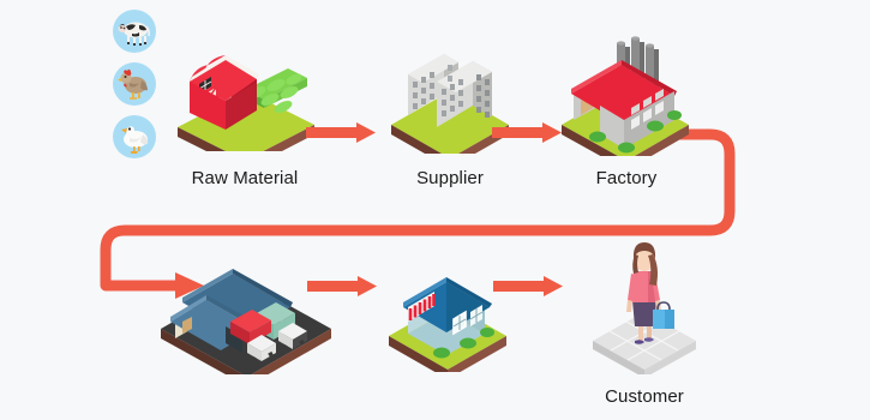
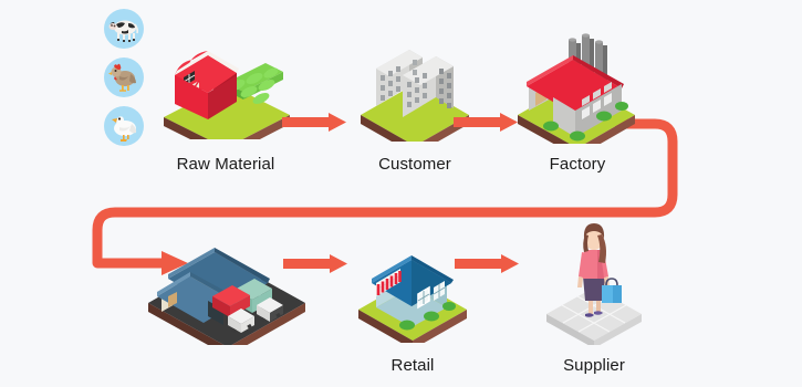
  Raw Material
- Supplier
+ Customer
  Factory
+ Retail
- Customer
+ Supplier
